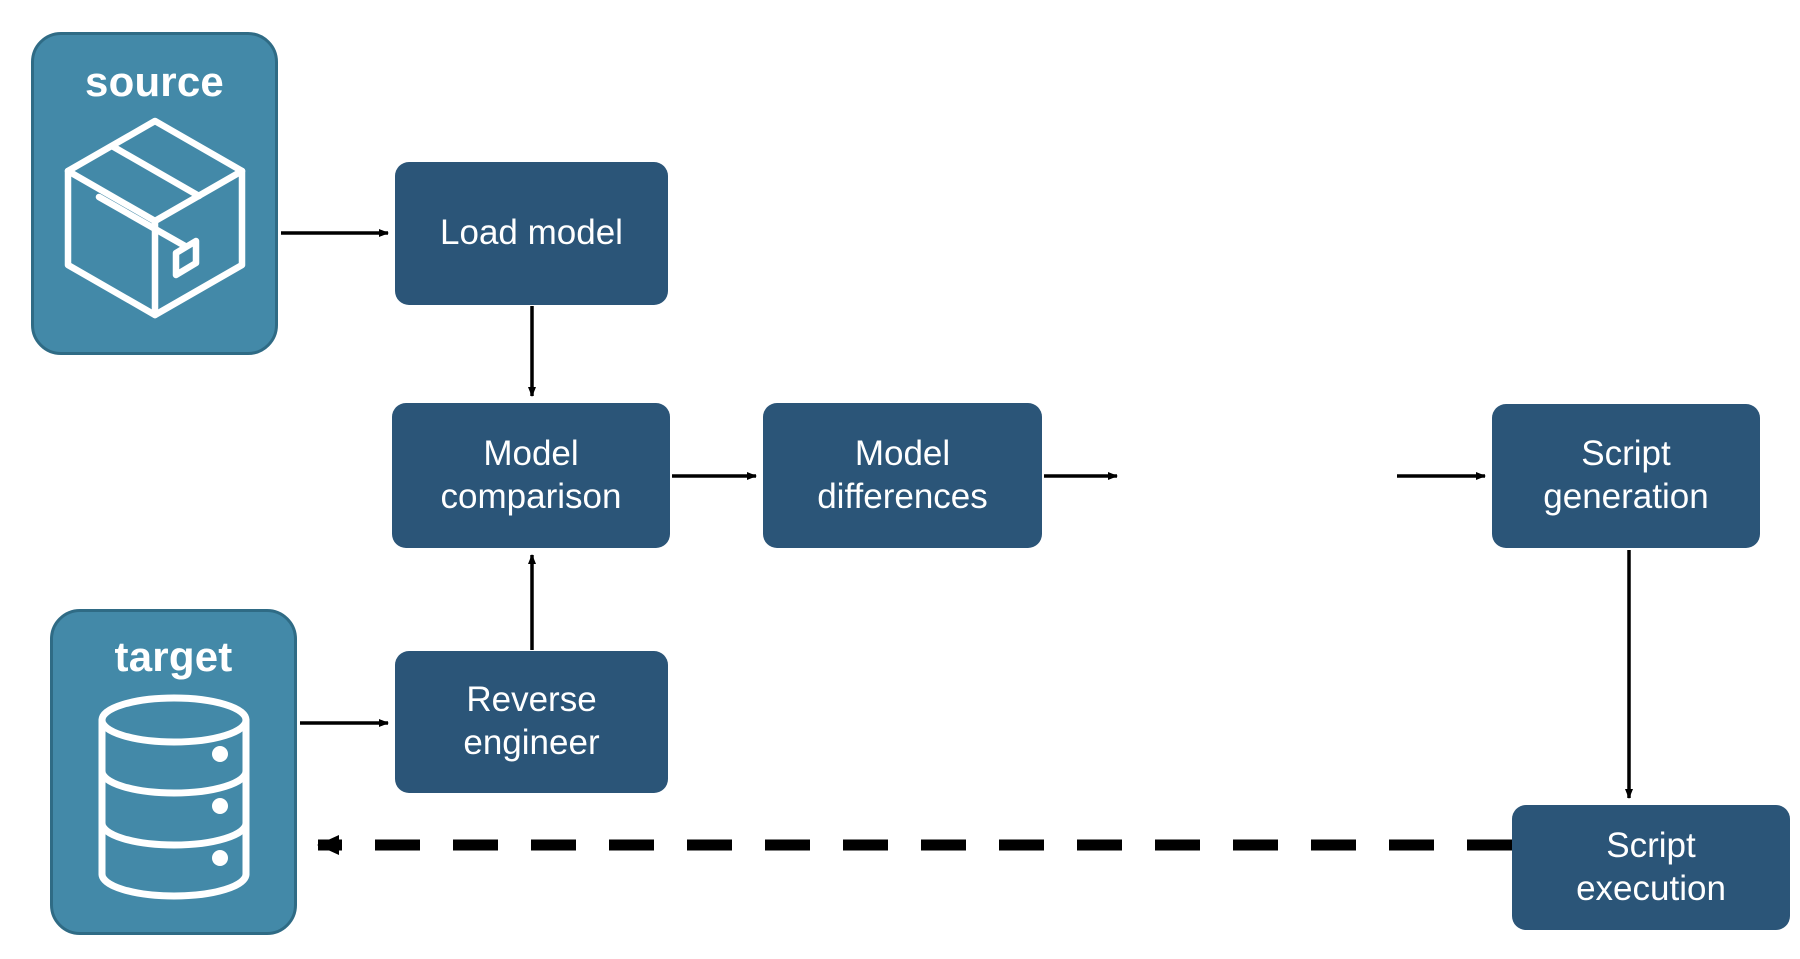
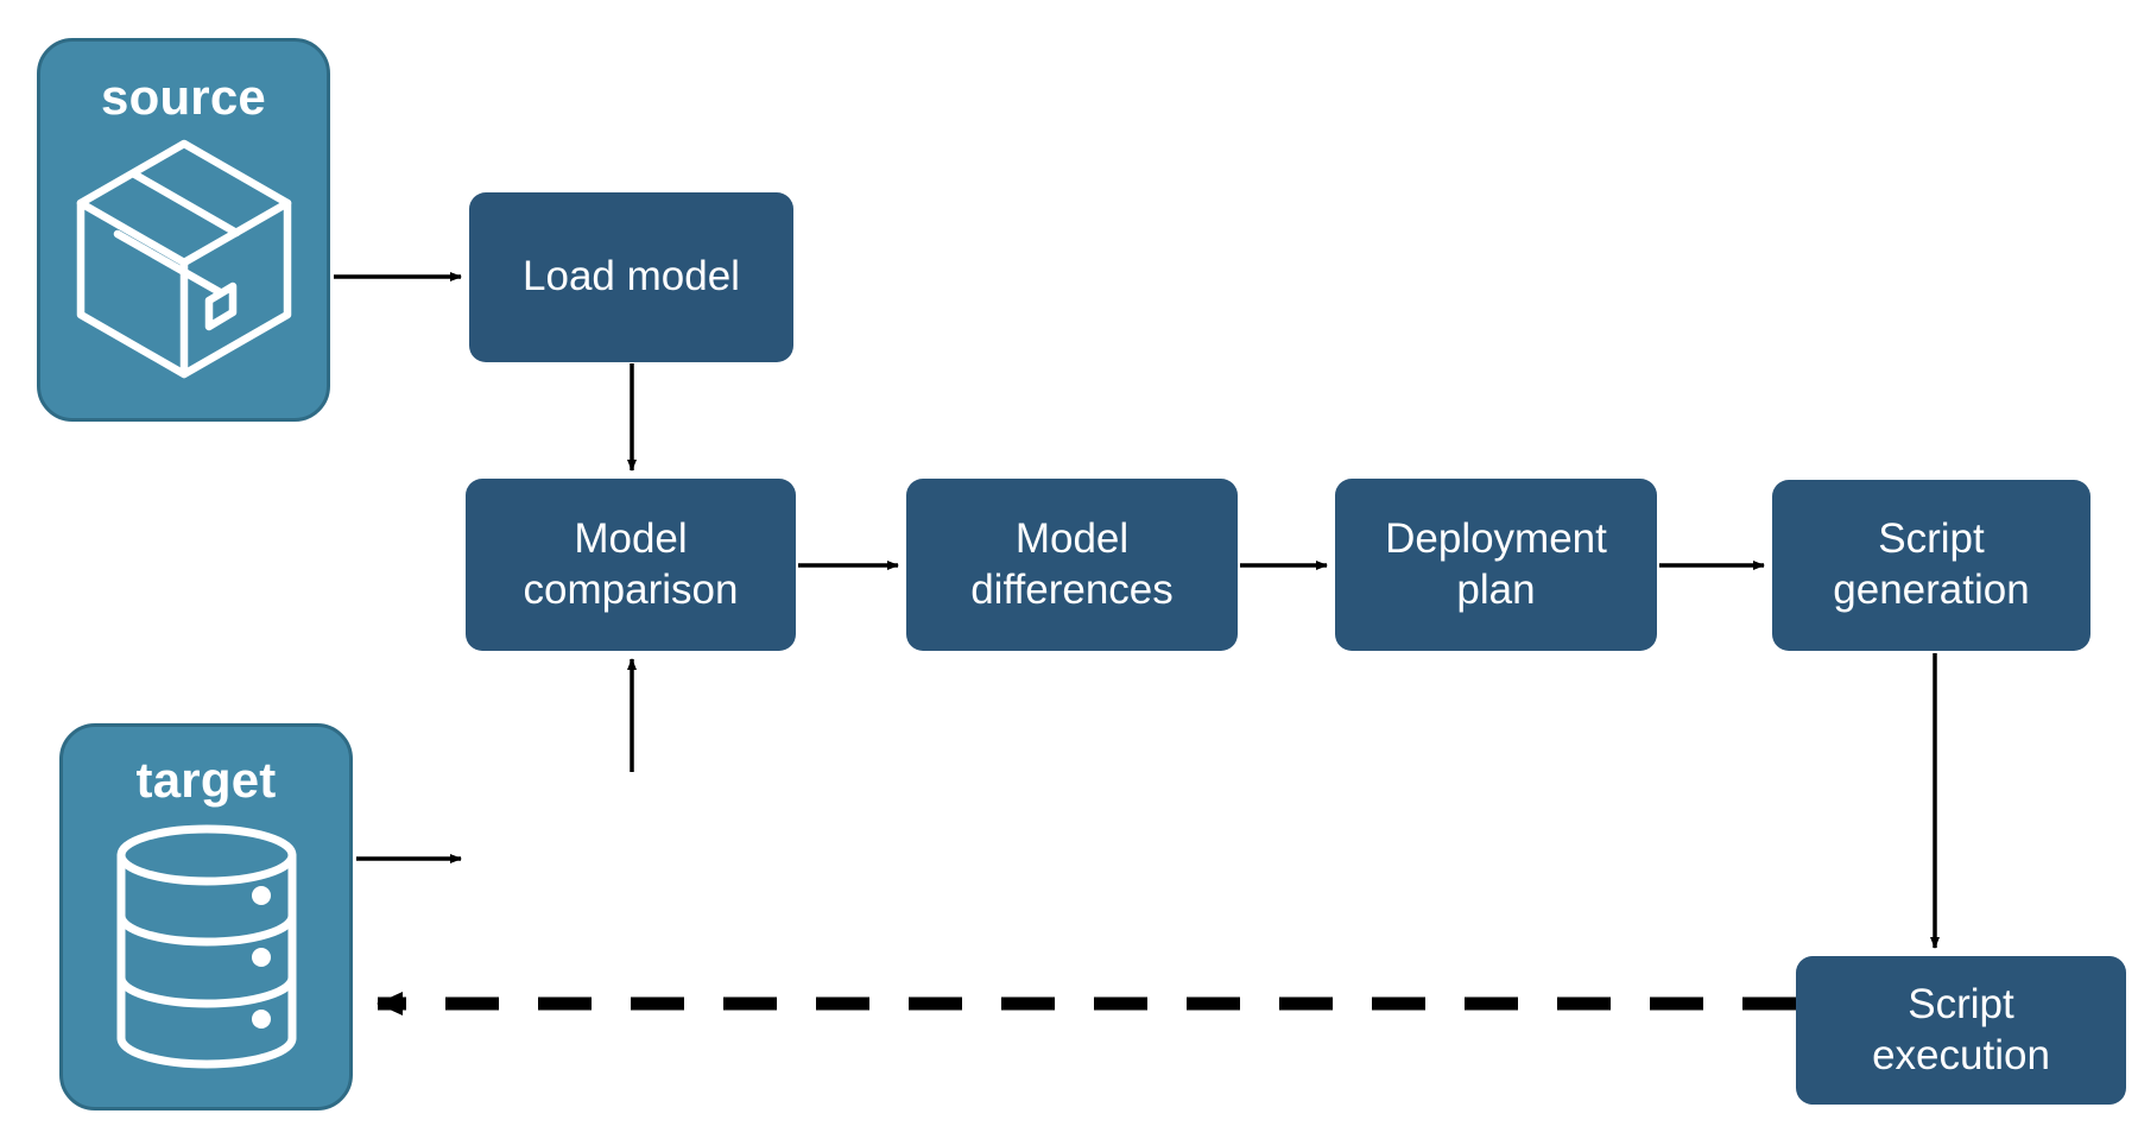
  source
  target
  Load model
  Model
  comparison
  Model
  differences
+ Deployment
+ plan
  Script
  generation
- Reverse
- engineer
  Script
  execution
